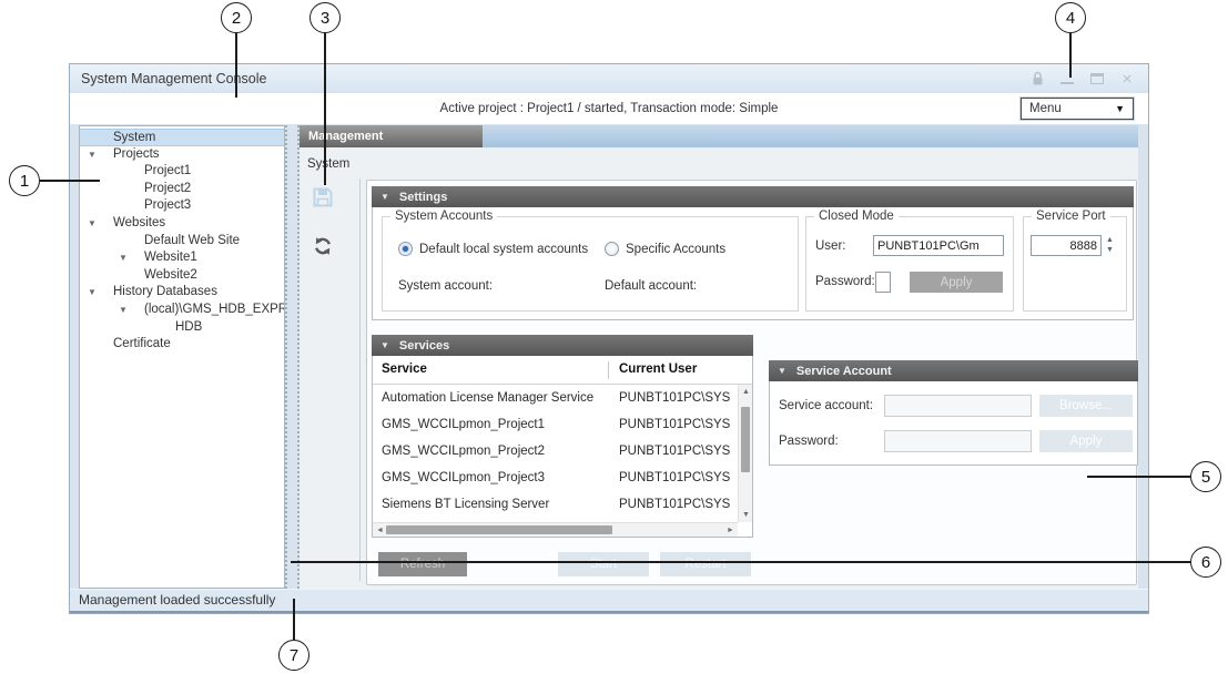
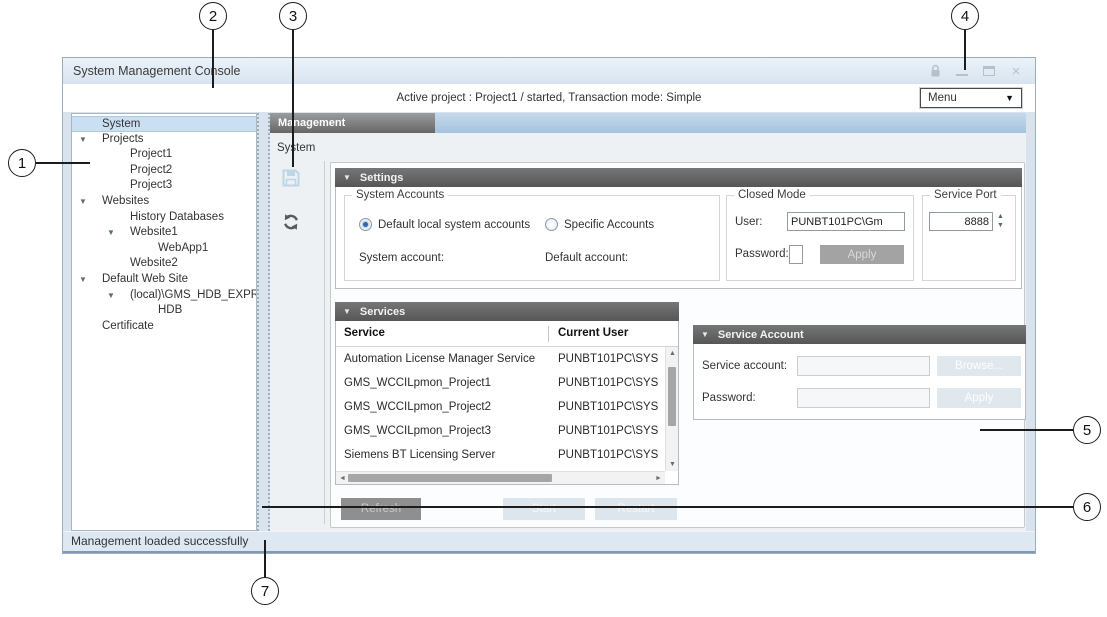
  System Management Console
  ×
  Active project : Project1 / started, Transaction mode: Simple
  Menu
  ▼
  System
  ▼
  Projects
  Project1
  Project2
  Project3
  ▼
  Websites
- Default Web Site
+ History Databases
  ▼
  Website1
+ WebApp1
  Website2
  ▼
- History Databases
+ Default Web Site
  ▼
  (local)\GMS_HDB_EXPR
  HDB
  Certificate
  Management
  Sytem
  ▼
  Settings
  System Accounts
  Default local system accounts
  Specific Accounts
  System account:
  Default account:
  Closed Mode
  User:
  PUNBT101PC\Gm
  Password:
  Apply
  Service Port
  8888
  ▼
  Services
  Service
  Current User
  Automation License Manager Service
  PUNBT101PC\SYS
  GMS_WCCILpmon_Project1
  PUNBT101PC\SYS
  GMS_WCCILpmon_Project2
  PUNBT101PC\SYS
  GMS_WCCILpmon_Project3
  PUNBT101PC\SYS
  Siemens BT Licensing Server
  PUNBT101PC\SYS
  ▼
  Service Account
  Service account:
  Browse...
  Password:
  Apply
  Refresh
  Start
  Restart
  Management loaded successfully
  1
  2
  3
  4
  5
  6
  7
